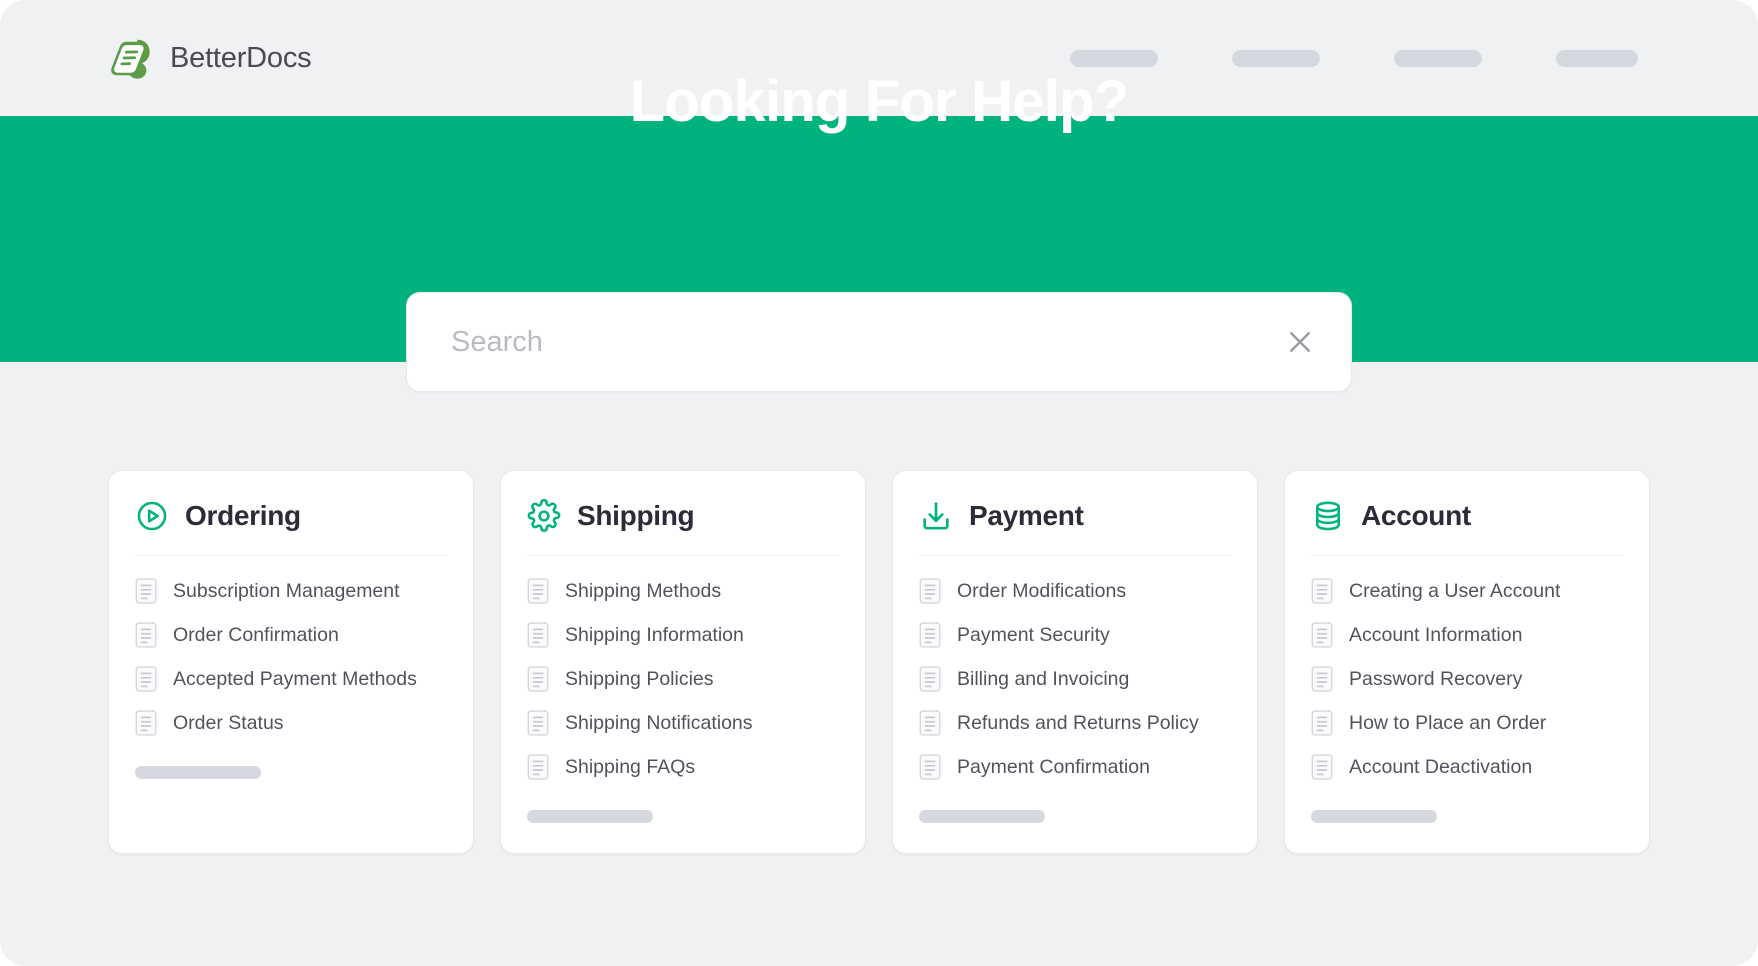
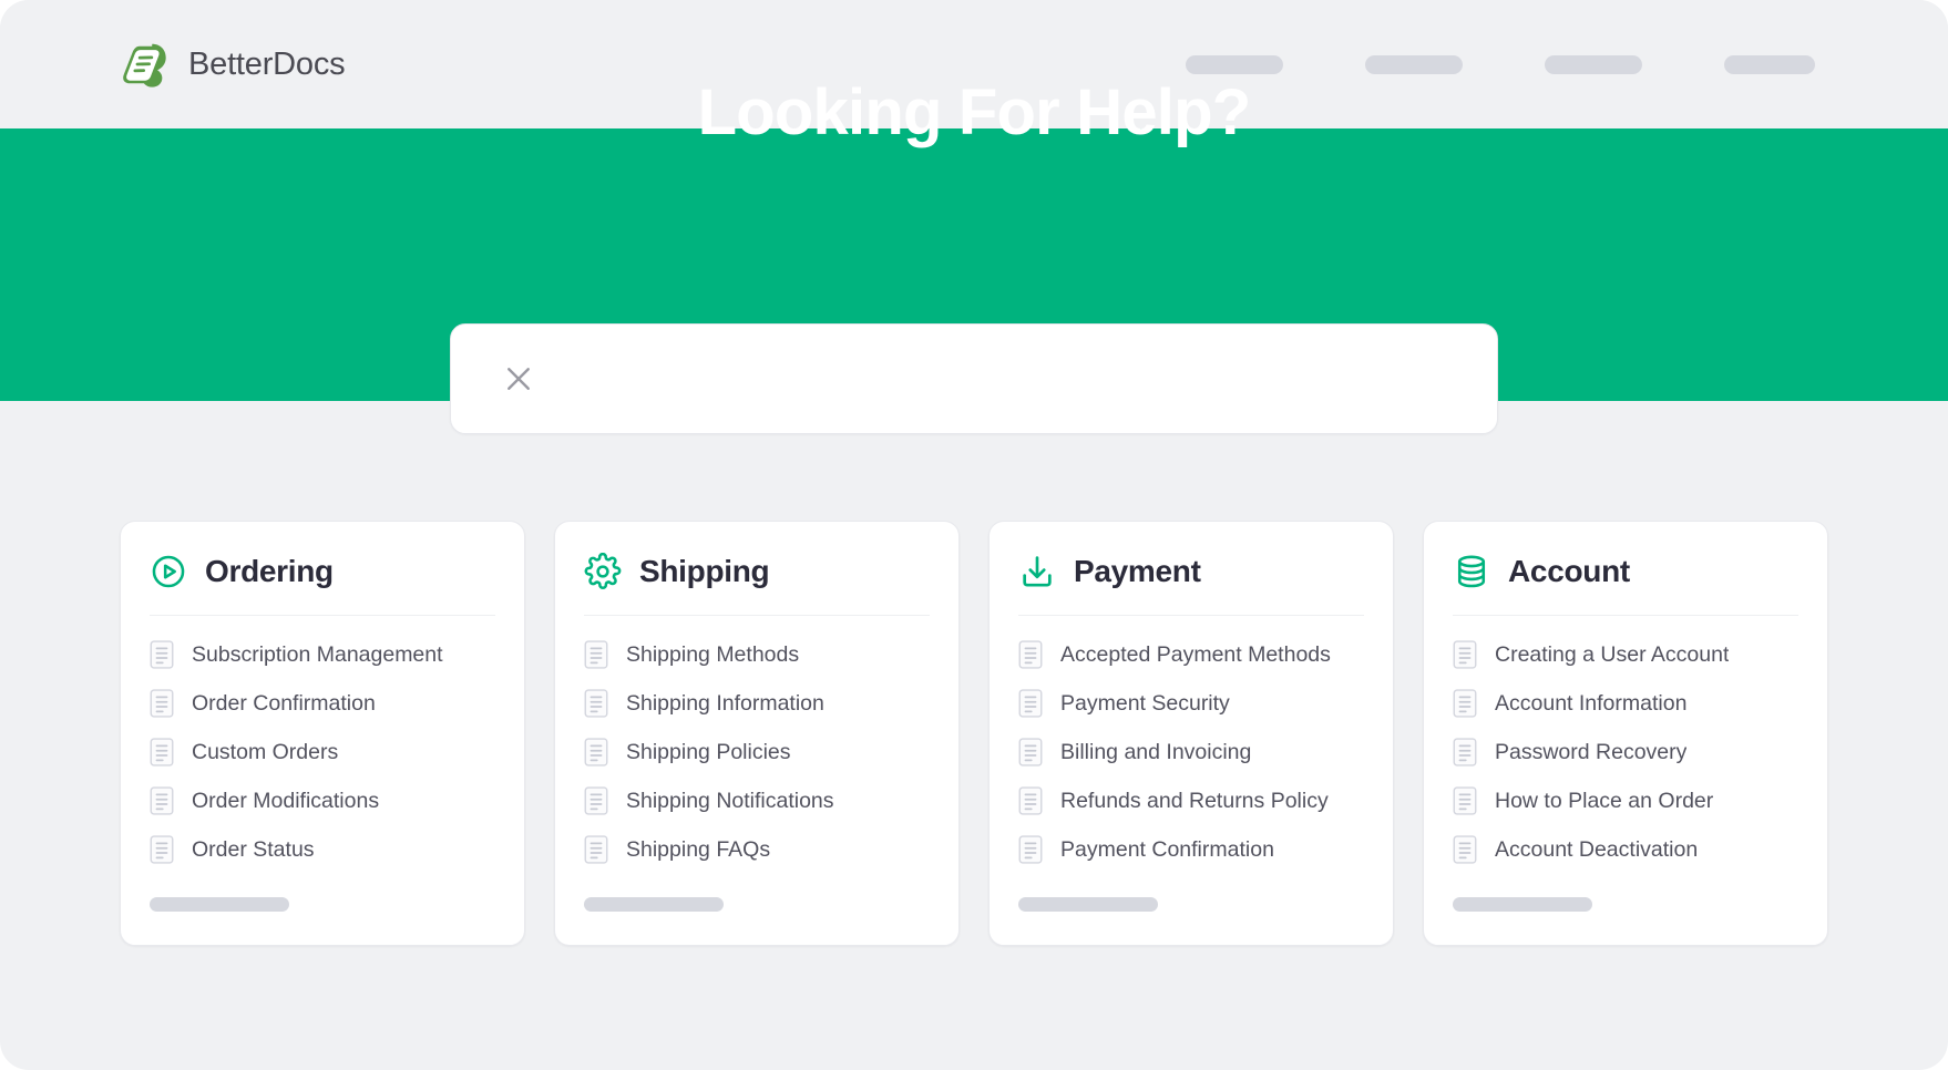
  BetterDocs
  Looking For Help?
- Search
  Ordering
  Subscription Management
  Order Confirmation
+ Custom Orders
- Accepted Payment Methods
+ Order Modifications
  Order Status
  Shipping
  Shipping Methods
  Shipping Information
  Shipping Policies
  Shipping Notifications
  Shipping FAQs
  Payment
- Order Modifications
+ Accepted Payment Methods
  Payment Security
  Billing and Invoicing
  Refunds and Returns Policy
  Payment Confirmation
  Account
  Creating a User Account
  Account Information
  Password Recovery
  How to Place an Order
  Account Deactivation
